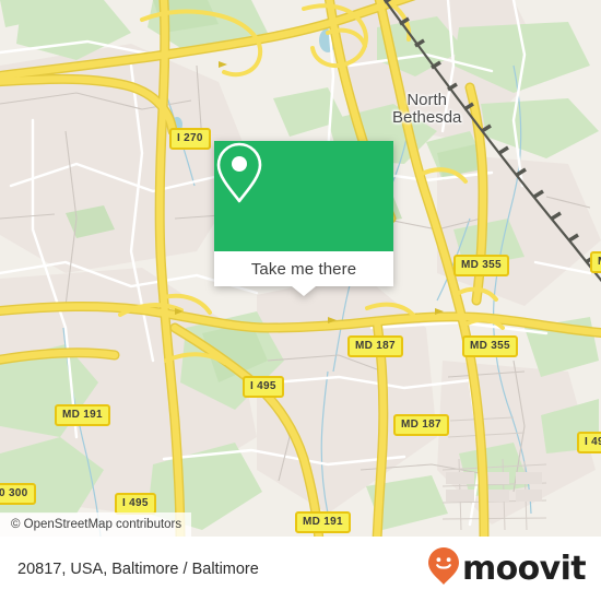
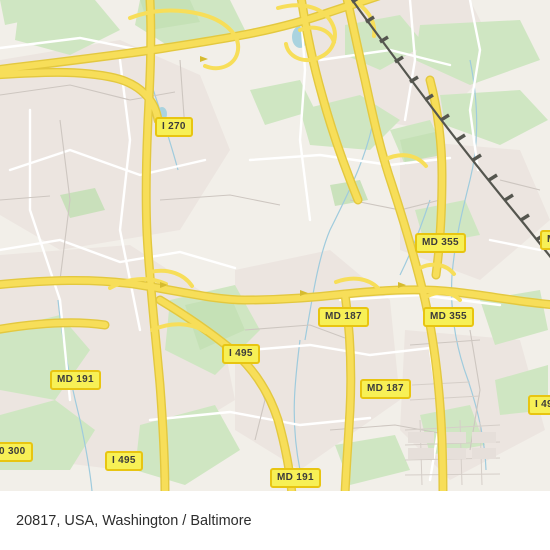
  I 270
  MD 355
  MD 187
  MD 355
  I 495
  MD 191
  MD 187
  0 300
  I 495
  MD 191
- North
- Bethesda
- Take me there
- © OpenStreetMap contributors
- 20817, USA, Baltimore / Baltimore
+ 20817, USA, Washington / Baltimore
- moovit
